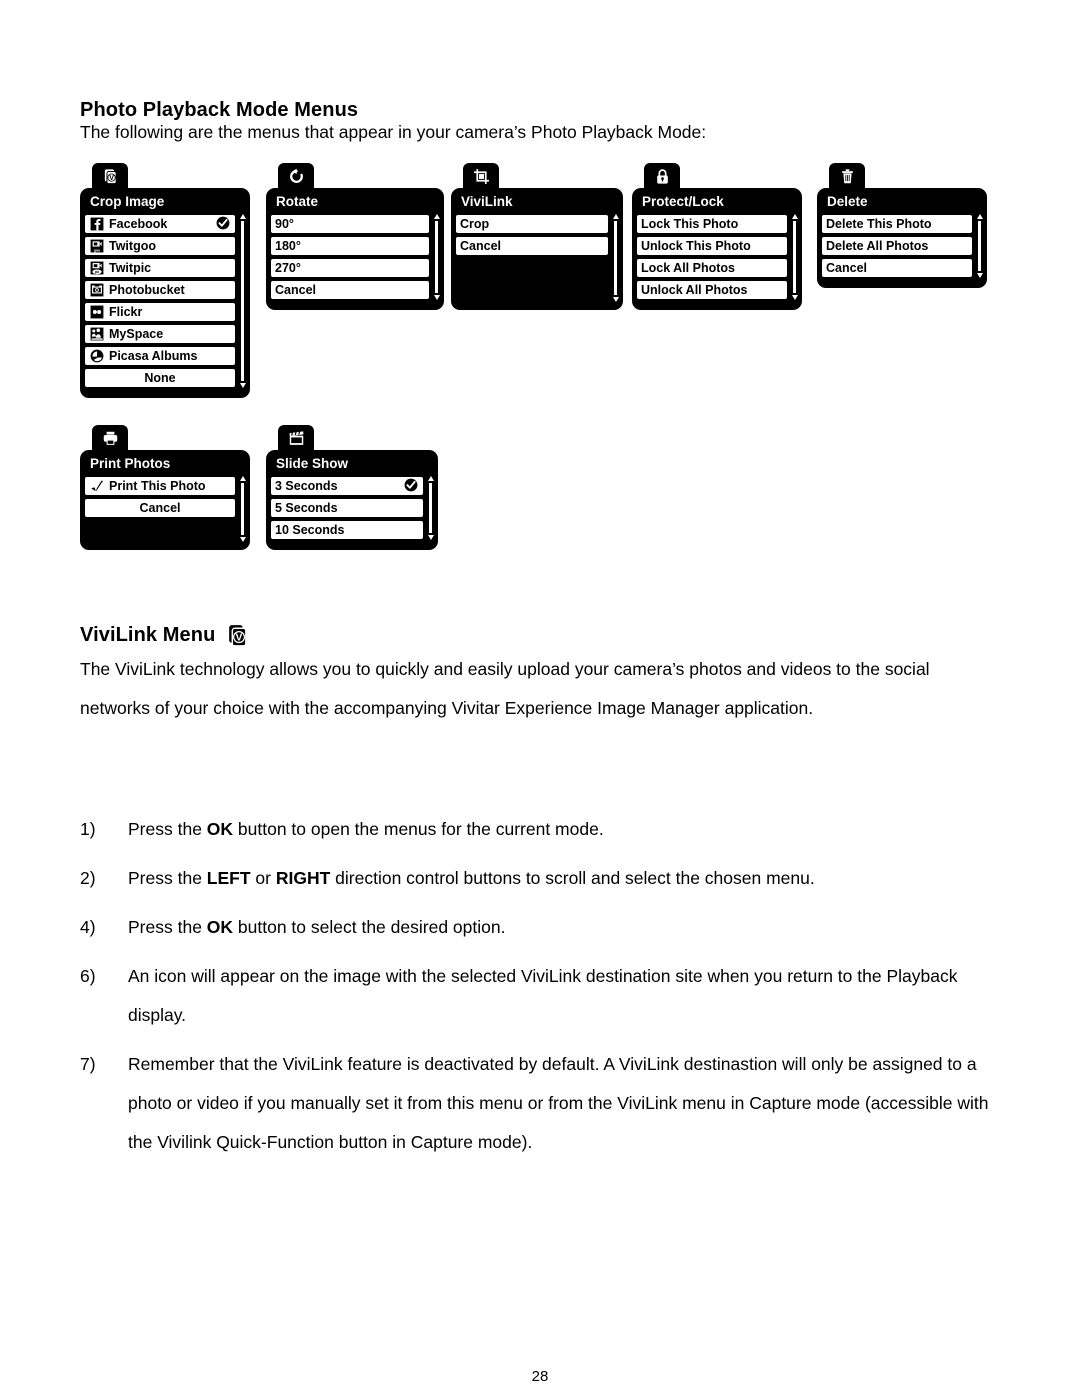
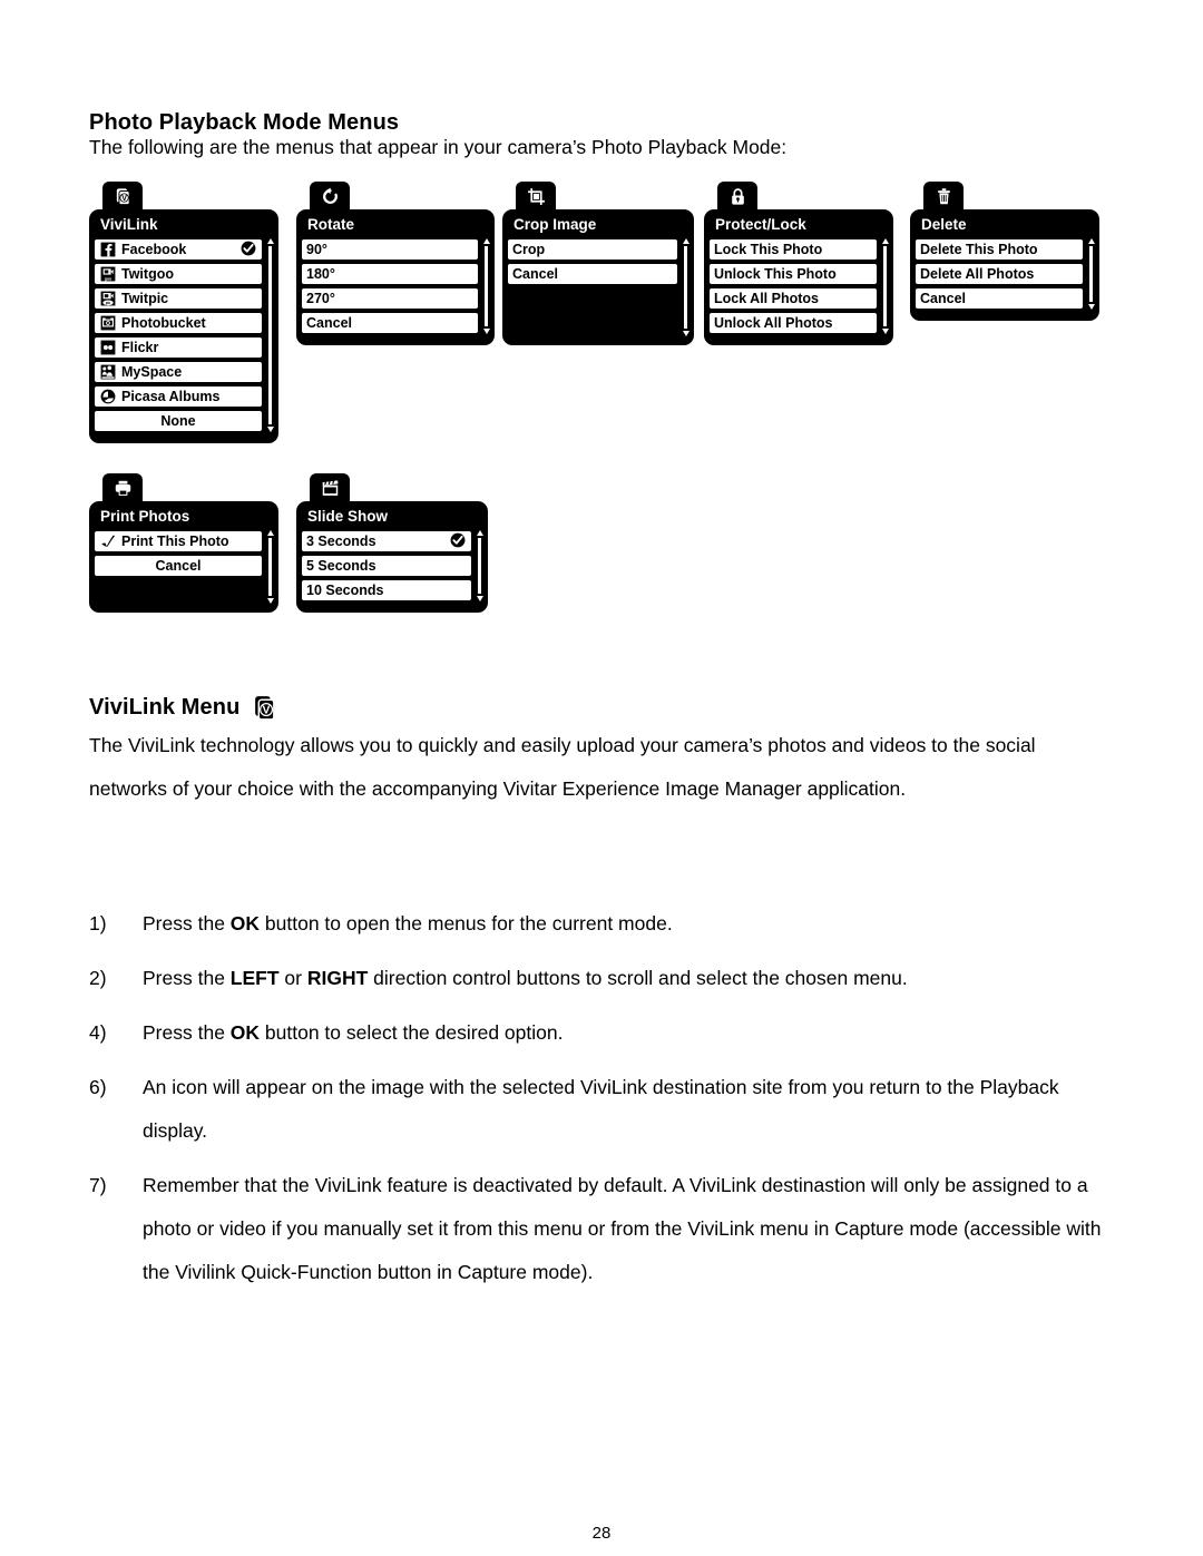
  Photo Playback Mode Menus
  The following are the menus that appear in your camera’s Photo Playback Mode:
  V
- Crop Image
+ ViviLink
  Facebook
  Twitgoo
  Twitpic
  Photobucket
  Flickr
  MySpace
  Picasa Albums
  None
  Rotate
  90°
  180°
  270°
  Cancel
- ViviLink
+ Crop Image
  Crop
  Cancel
  Protect/Lock
  Lock This Photo
  Unlock This Photo
  Lock All Photos
  Unlock All Photos
  Delete
  Delete This Photo
  Delete All Photos
  Cancel
  Print Photos
  Print This Photo
  Cancel
  Slide Show
  3 Seconds
  5 Seconds
  10 Seconds
  ViviLink Menu
  V
  The ViviLink technology allows you to quickly and easily upload your camera’s photos and videos to the social networks of your choice with the accompanying Vivitar Experience Image Manager application.
  1)
  Press the OK button to open the menus for the current mode.
  2)
  Press the LEFT or RIGHT direction control buttons to scroll and select the chosen menu.
  4)
  Press the OK button to select the desired option.
  6)
- An icon will appear on the image with the selected ViviLink destination site when you return to the Playback display.
+ An icon will appear on the image with the selected ViviLink destination site from you return to the Playback display.
  7)
  Remember that the ViviLink feature is deactivated by default. A ViviLink destinastion will only be assigned to a photo or video if you manually set it from this menu or from the ViviLink menu in Capture mode (accessible with the Vivilink Quick-Function button in Capture mode).
  28
